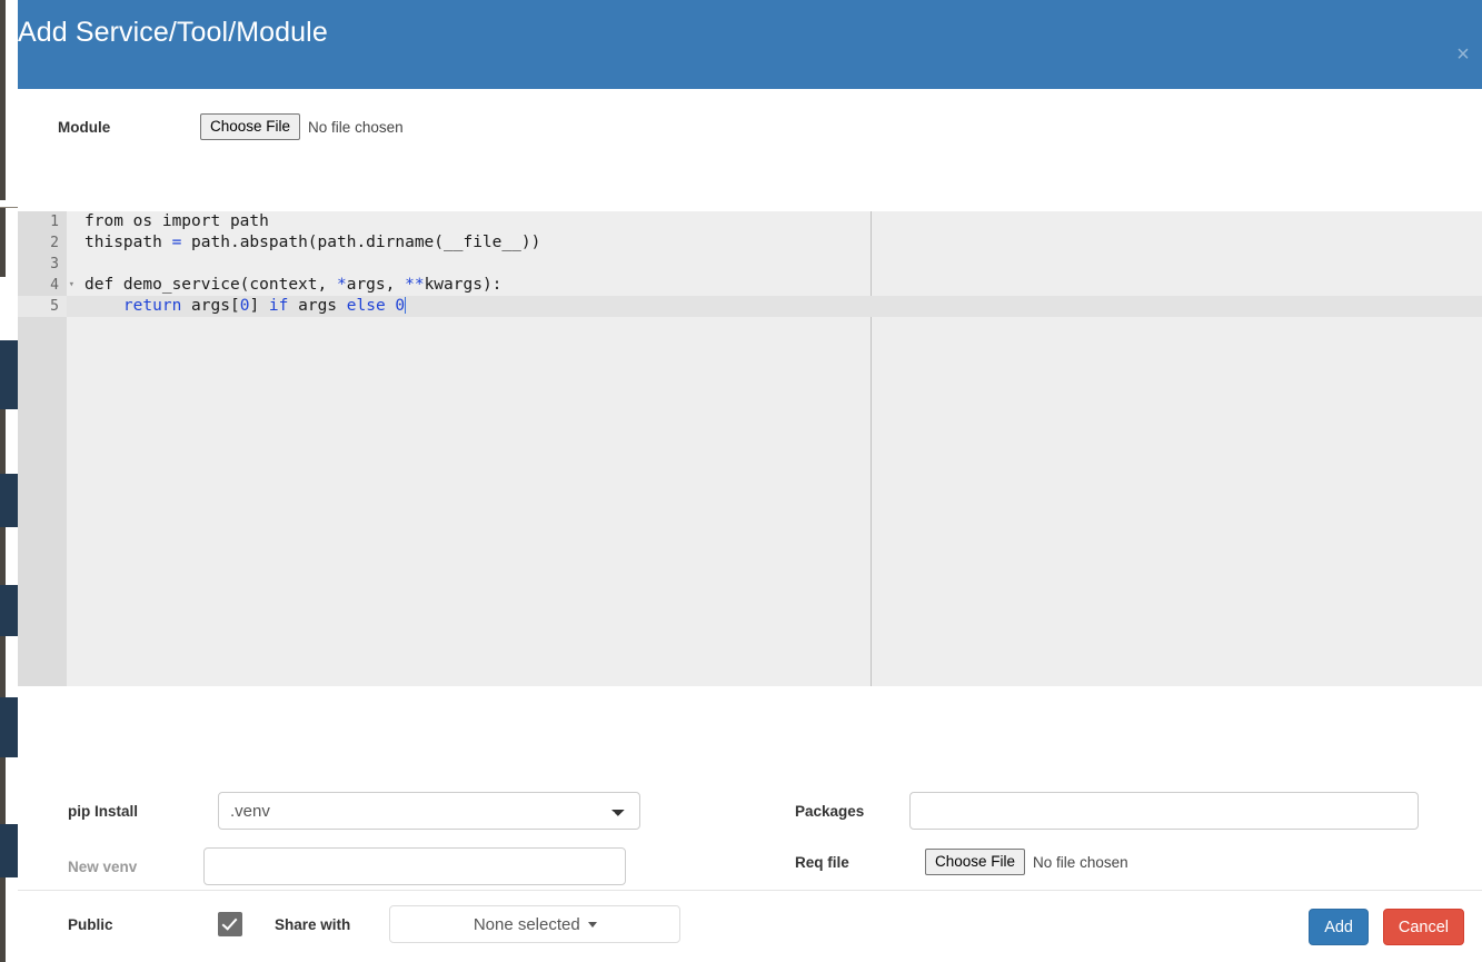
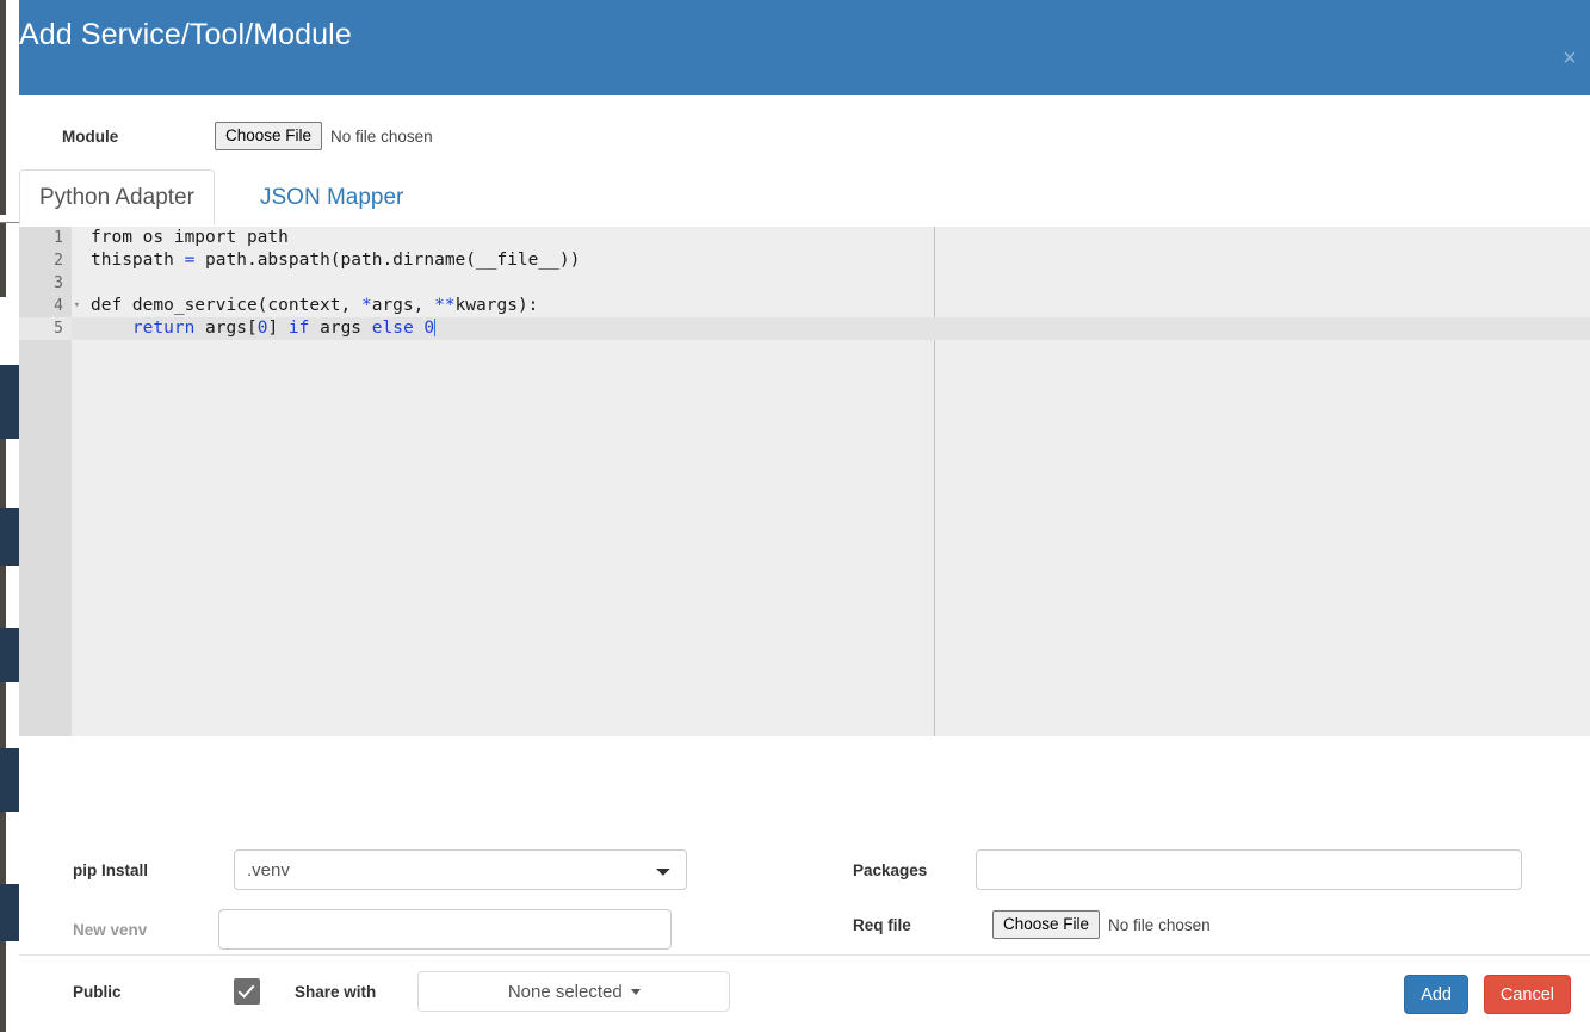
  Add Service/Tool/Module
  ×
  Module
  Choose File
  No file chosen
+ Python Adapter
+ JSON Mapper
  1
  2
  3
  4
  ▾
  5
  from os import path
  thispath = path.abspath(path.dirname(__file__))
  def demo_service(context, *args, **kwargs):
  return args[0] if args else 0
  pip Install
  .venv
  New venv
  Public
  Share with
  None selected
  Packages
  Req file
  Choose File
  No file chosen
  Add
  Cancel
